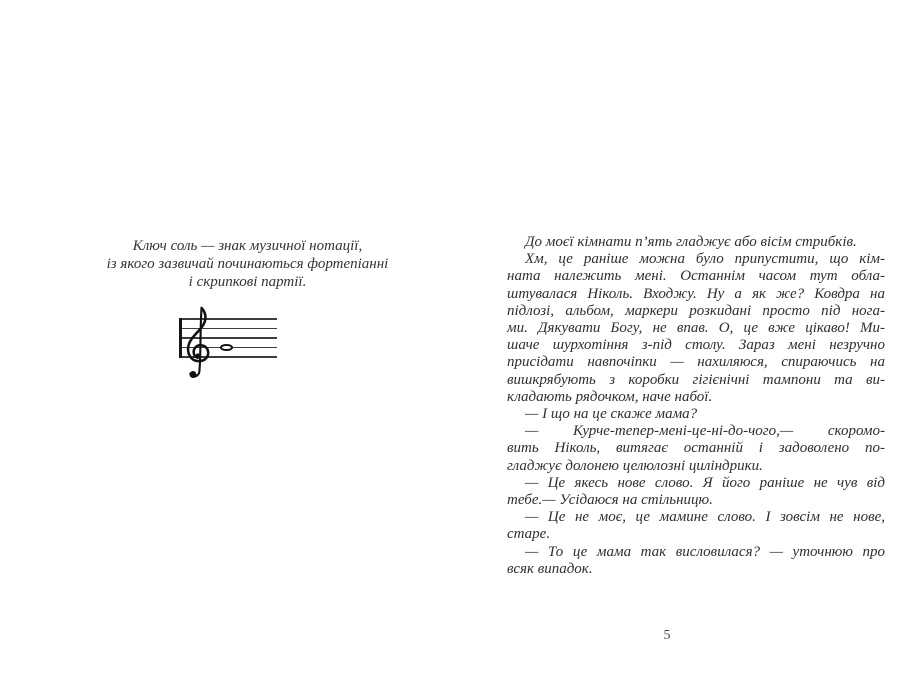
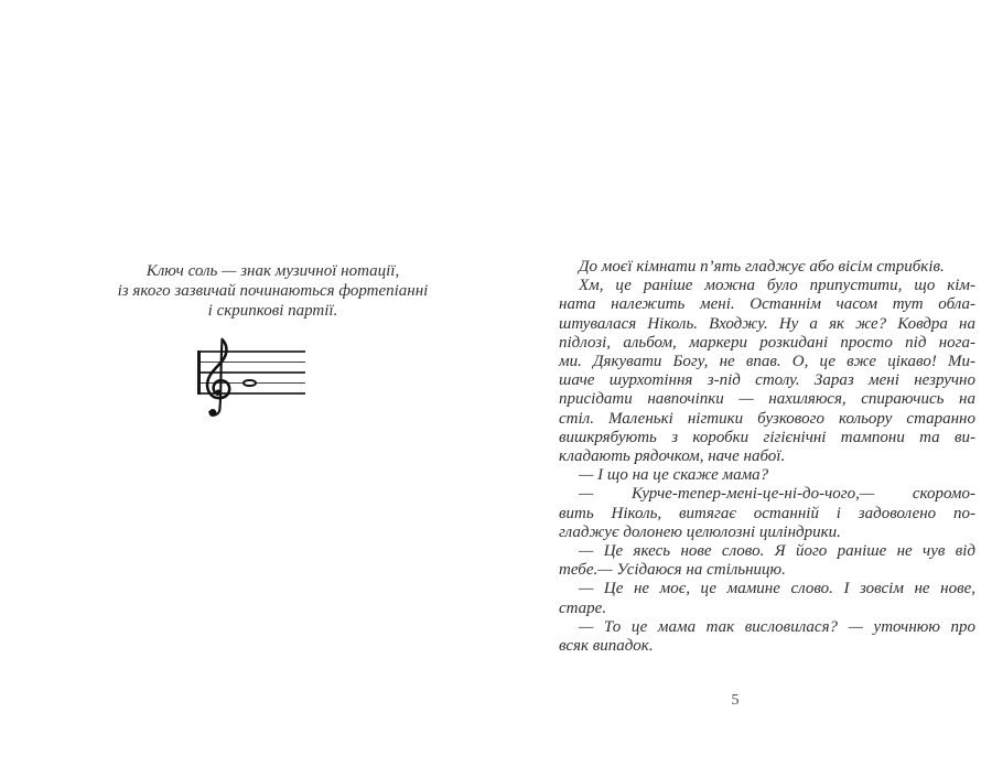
  Ключ соль — знак музичної нотації,
  із якого зазвичай починаються фортепіанні
  і скрипкові партії.
  До моєї кімнати п’ять гладжує або вісім стрибків.
  Хм, це раніше можна було припустити, що кім-
  ната належить мені. Останнім часом тут обла-
  штувалася Ніколь. Входжу. Ну а як же? Ковдра на
  підлозі, альбом, маркери розкидані просто під нога-
  ми. Дякувати Богу, не впав. О, це вже цікаво! Ми-
  шаче шурхотіння з-під столу. Зараз мені незручно
  присідати навпочіпки — нахиляюся, спираючись на
+ стіл. Маленькі нігтики бузкового кольору старанно
  вишкрябують з коробки гігієнічні тампони та ви-
  кладають рядочком, наче набої.
  — І що на це скаже мама?
  — Курче-тепер-мені-це-ні-до-чого,— скоромо-
  вить Ніколь, витягає останній і задоволено по-
  гладжує долонею целюлозні циліндрики.
  — Це якесь нове слово. Я його раніше не чув від
  тебе.— Усідаюся на стільницю.
  — Це не моє, це мамине слово. І зовсім не нове,
  старе.
  — То це мама так висловилася? — уточнюю про
  всяк випадок.
  5
